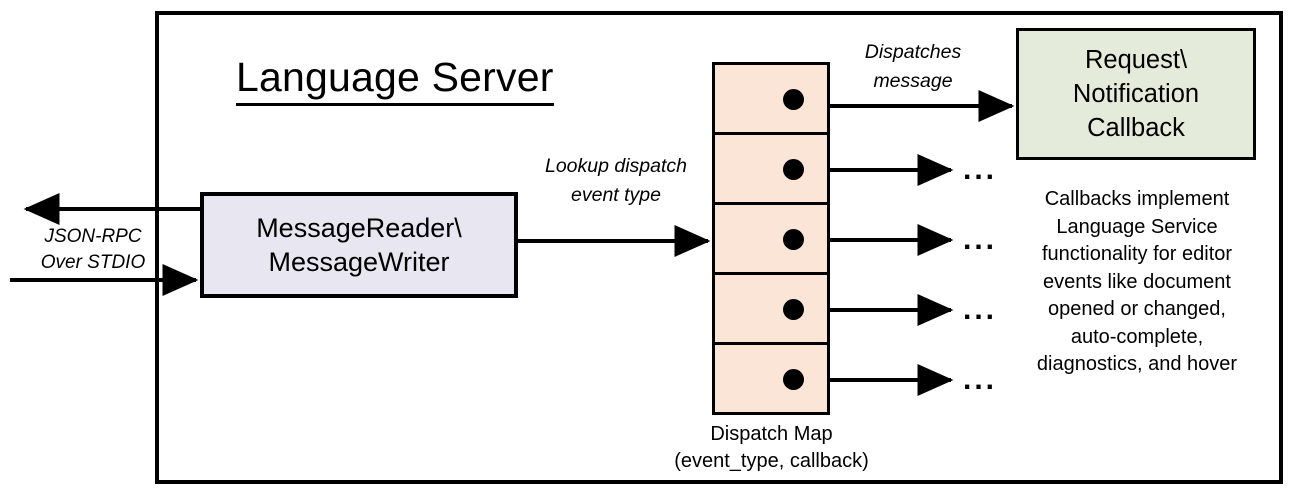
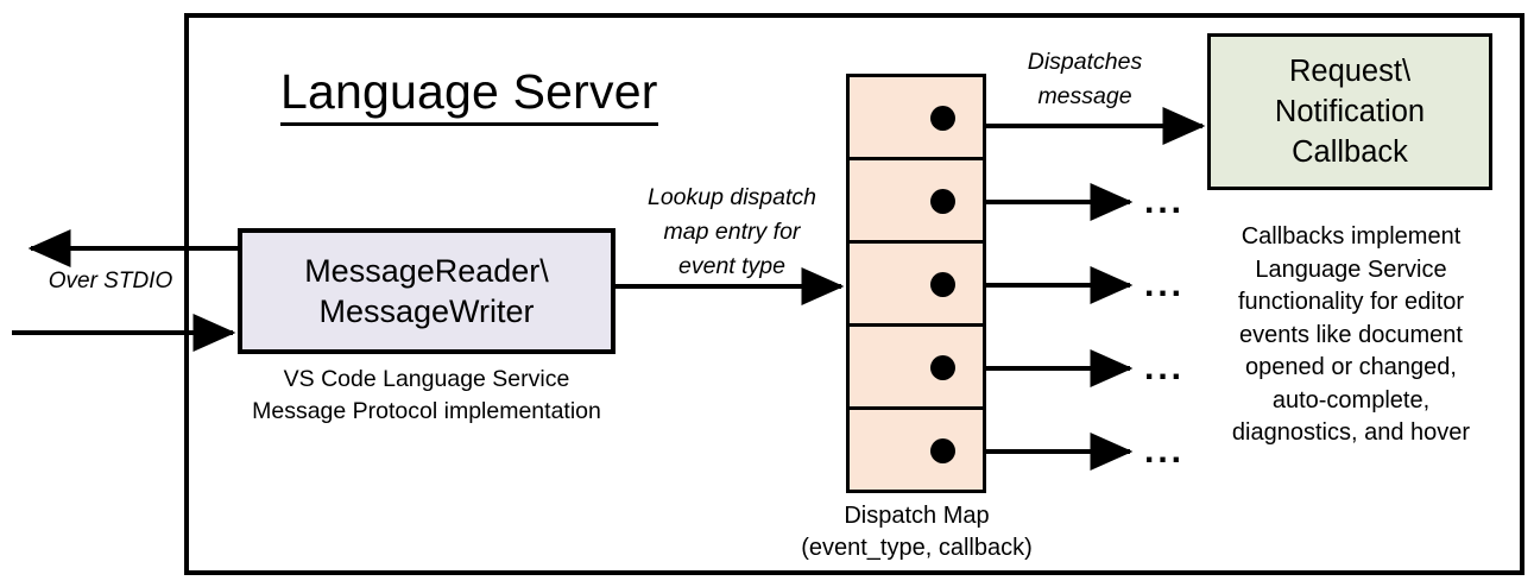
  Language Server
- JSON-RPC
  Over STDIO
  MessageReader\
  MessageWriter
+ VS Code Language Service
+ Message Protocol implementation
  Lookup dispatch
+ map entry for
  event type
  Dispatches
  message
  Dispatch Map
  (event_type, callback)
  ...
  ...
  ...
  ...
  Request\
  Notification
  Callback
  Callbacks implement
  Language Service
  functionality for editor
  events like document
  opened or changed,
  auto-complete,
  diagnostics, and hover
